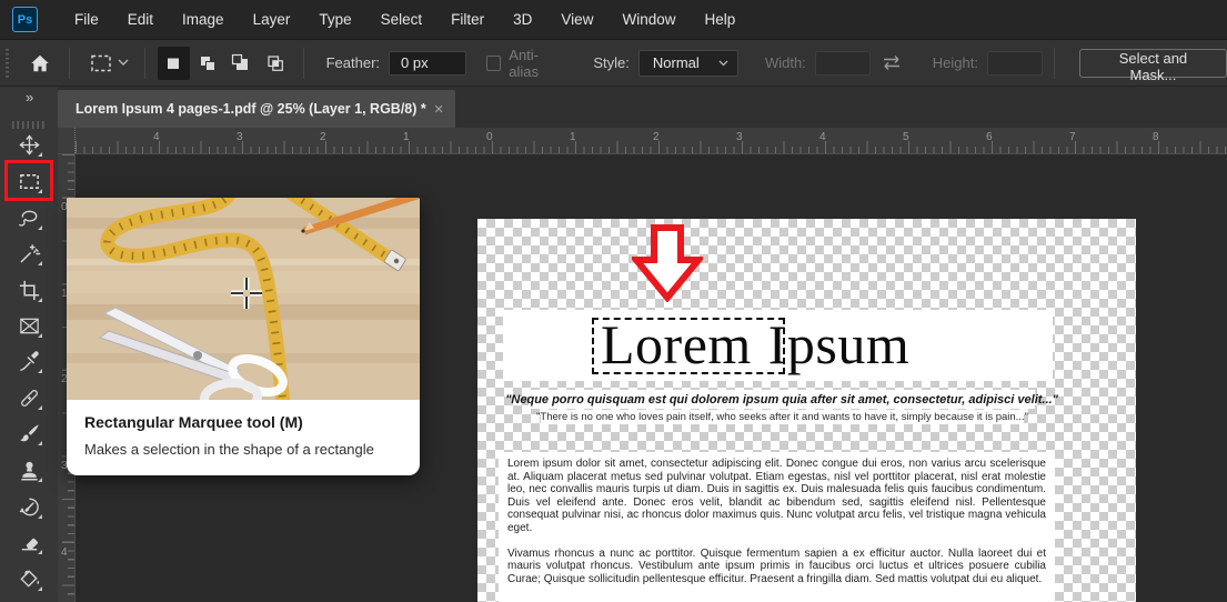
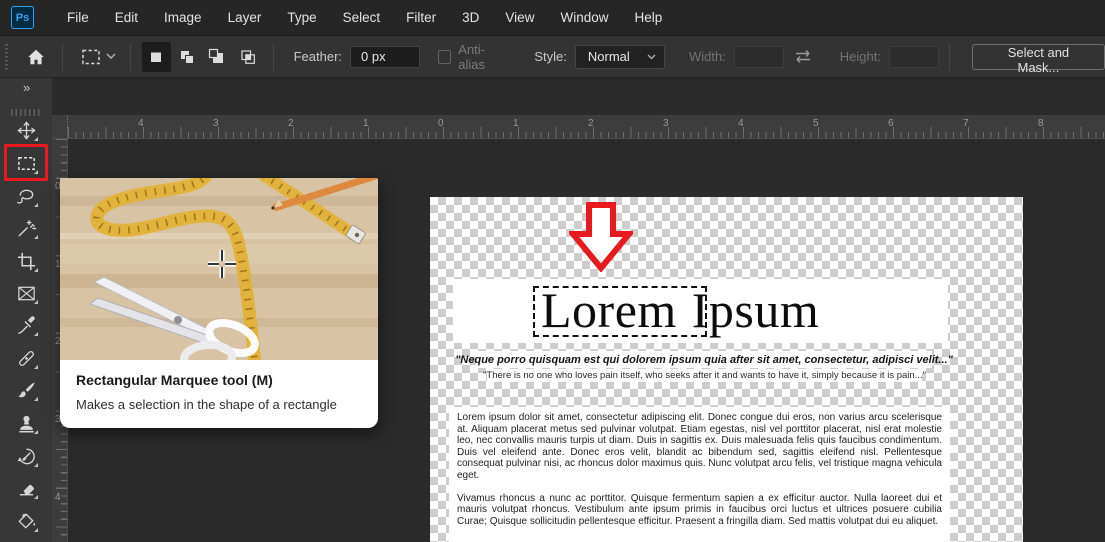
  Ps
  File
  Edit
  Image
  Layer
  Type
  Select
  Filter
  3D
  View
  Window
  Help
  Feather:
  0 px
  Anti-alias
  Style:
  Normal
  Width:
  Height:
  Select and Mask...
  »
- Lorem Ipsum 4 pages-1.pdf @ 25% (Layer 1, RGB/8) *
- ×
  4
  3
  2
  1
  0
  1
  2
  3
  4
  5
  6
  7
  8
  0
  1
  2
  3
  4
  Lorem Ipsum
  "Neque porro quisquam est qui dolorem ipsum quia after sit amet, consectetur, adipisci velit..."
  "There is no one who loves pain itself, who seeks after it and wants to have it, simply because it is pain..."
  Lorem ipsum dolor sit amet, consectetur adipiscing elit. Donec congue dui eros, non varius arcu scelerisque at. Aliquam placerat metus sed pulvinar volutpat. Etiam egestas, nisl vel porttitor placerat, nisl erat molestie leo, nec convallis mauris turpis ut diam. Duis in sagittis ex. Duis malesuada felis quis faucibus condimentum. Duis vel eleifend ante. Donec eros velit, blandit ac bibendum sed, sagittis eleifend nisl. Pellentesque consequat pulvinar nisi, ac rhoncus dolor maximus quis. Nunc volutpat arcu felis, vel tristique magna vehicula eget.
  Vivamus rhoncus a nunc ac porttitor. Quisque fermentum sapien a ex efficitur auctor. Nulla laoreet dui et mauris volutpat rhoncus. Vestibulum ante ipsum primis in faucibus orci luctus et ultrices posuere cubilia Curae; Quisque sollicitudin pellentesque efficitur. Praesent a fringilla diam. Sed mattis volutpat dui eu aliquet.
  Rectangular Marquee tool (M)
  Makes a selection in the shape of a rectangle
